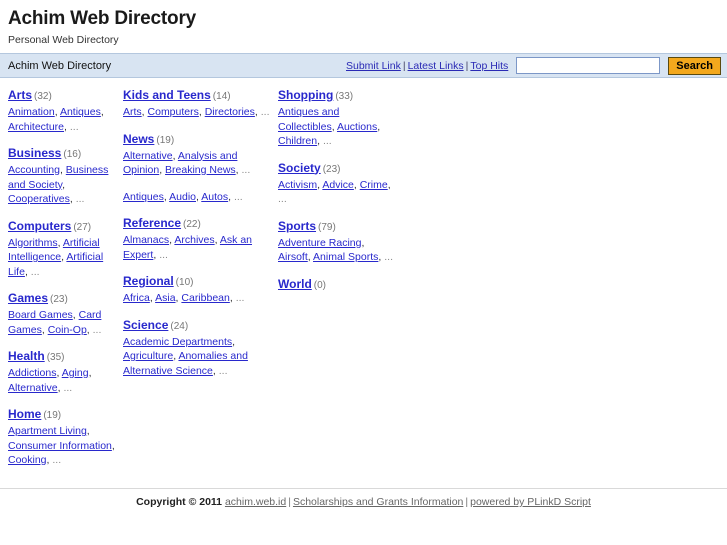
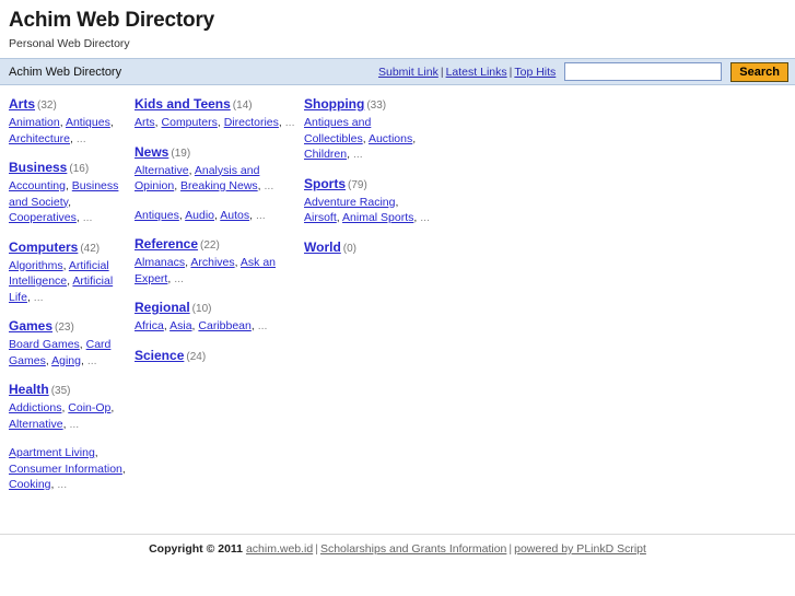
  Achim Web Directory
  Personal Web Directory
  Achim Web Directory
  Submit Link | Latest Links | Top Hits
  Search
  Arts (32)
  Animation, Antiques, Architecture, ...
  Business (16)
  Accounting, Business and Society, Cooperatives, ...
- Computers (27)
+ Computers (42)
  Algorithms, Artificial Intelligence, Artificial Life, ...
  Games (23)
- Board Games, Card Games, Coin-Op, ...
+ Board Games, Card Games, Aging, ...
  Health (35)
- Addictions, Aging, Alternative, ...
+ Addictions, Coin-Op, Alternative, ...
- Home (19)
  Apartment Living, Consumer Information, Cooking, ...
  Kids and Teens (14)
  Arts, Computers, Directories, ...
  News (19)
  Alternative, Analysis and Opinion, Breaking News, ...
  Antiques, Audio, Autos, ...
  Reference (22)
  Almanacs, Archives, Ask an Expert, ...
  Regional (10)
  Africa, Asia, Caribbean, ...
  Science (24)
- Academic Departments, Agriculture, Anomalies and Alternative Science, ...
  Shopping (33)
  Antiques and Collectibles, Auctions, Children, ...
- Society (23)
- Activism, Advice, Crime, ...
  Sports (79)
  Adventure Racing, Airsoft, Animal Sports, ...
  World (0)
  Copyright © 2011 achim.web.id | Scholarships and Grants Information | powered by PLinkD Script
